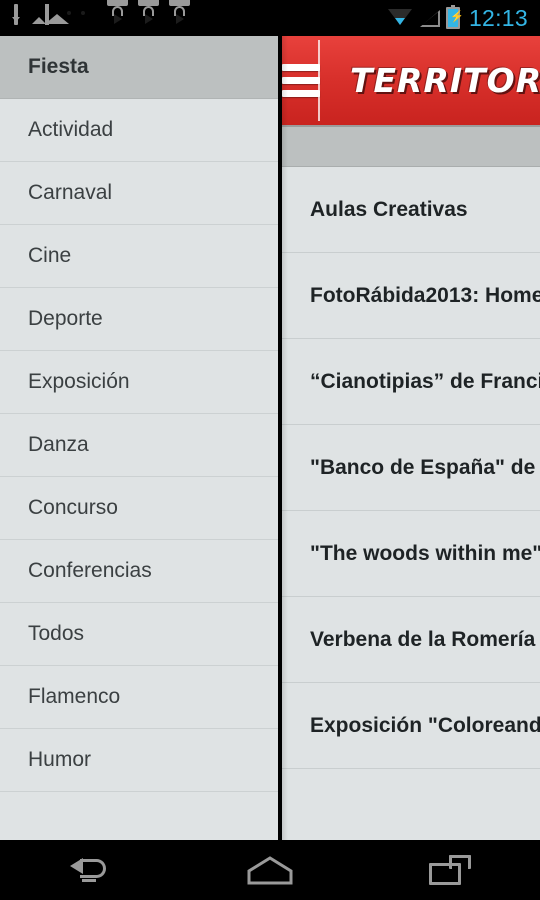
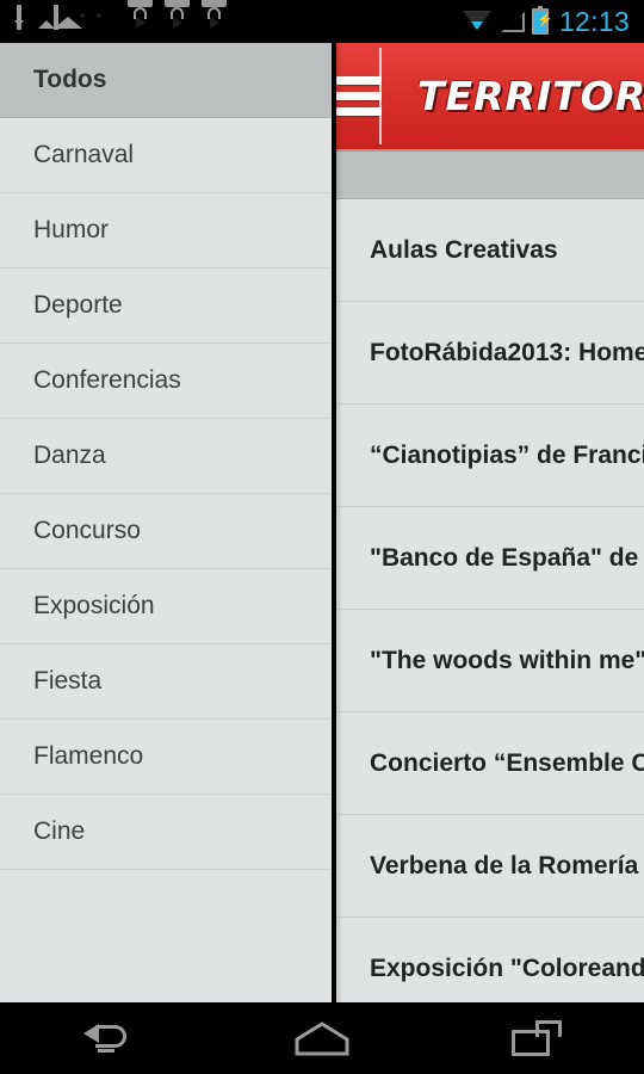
  ⚡
  12:13
- Fiesta
+ Todos
- Actividad
  Carnaval
- Cine
+ Humor
  Deporte
- Exposición
+ Conferencias
  Danza
  Concurso
- Conferencias
+ Exposición
- Todos
+ Fiesta
  Flamenco
- Humor
+ Cine
  TERRITOR
  Aulas Creativas
  FotoRábida2013: Home
  “Cianotipias” de Franc
  "Banco de España" de
  "The woods within me"
+ Concierto “Ensemble C
  Verbena de la Romería
  Exposición "Coloreand
